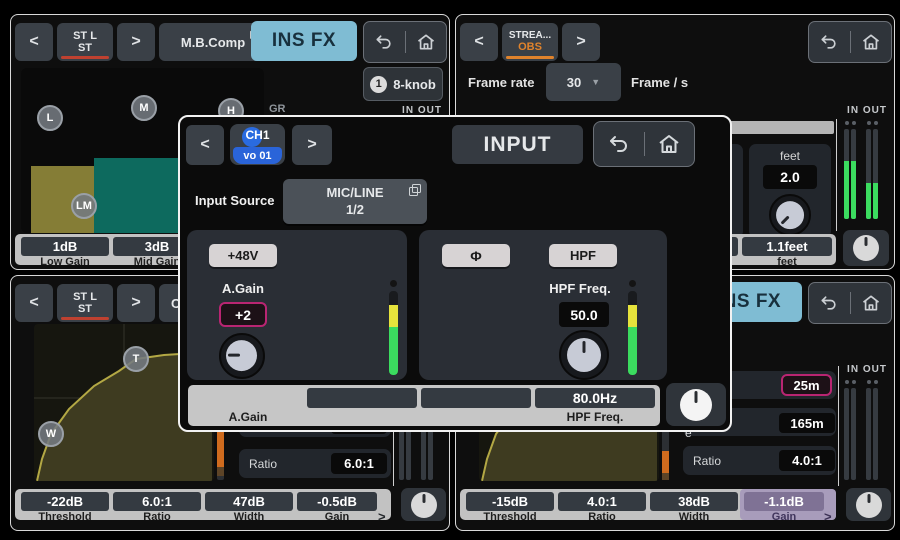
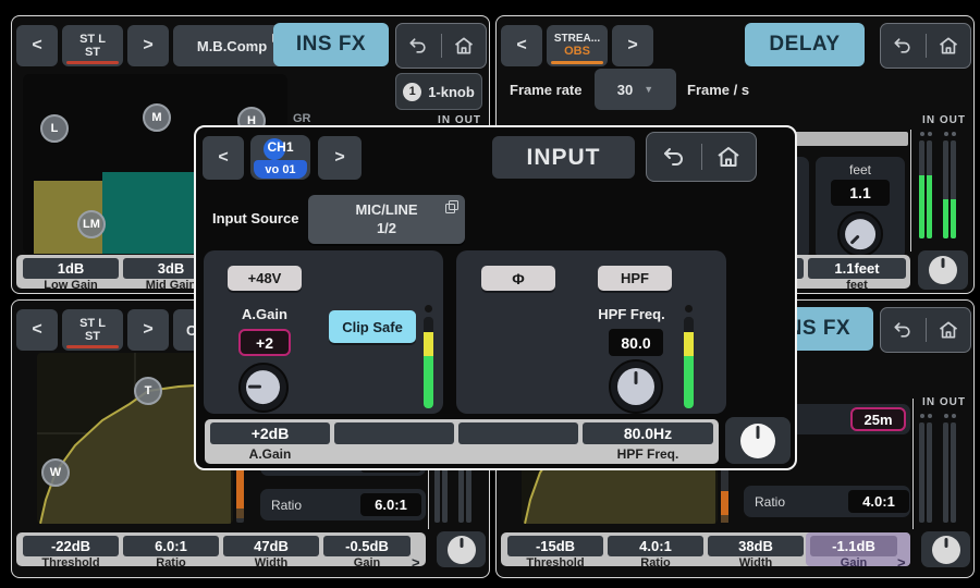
  <
  ST L
  ST
  >
  M.B.Comp
  INS FX
  1
- 8-knob
+ 1-knob
  GR
  IN OUT
  L
  M
  H
  LM
  1dB
  Low Gain
  3dB
  Mid Gain
  <
  STREA...
  OBS
  >
+ DELAY
  Frame rate
  30
  ▼
  Frame / s
  feet
- 2.0
+ 1.1
  IN OUT
  1.1feet
  feet
  <
  ST L
  ST
  >
  T
  W
  Ratio
  6.0:1
  -22dB
  Threshold
  6.0:1
  Ratio
  47dB
  Width
  -0.5dB
  Gain
  >
  25m
- e
- 165m
  Ratio
  4.0:1
  IN OUT
  -15dB
  Threshold
  4.0:1
  Ratio
  38dB
  Width
  -1.1dB
  Gain
  >
  <
  CH1
  vo 01
  >
  INPUT
  Input Source
  MIC/LINE
  1/2
  +48V
  A.Gain
  +2
+ Clip Safe
  Φ
  HPF
  HPF Freq.
- 50.0
+ 80.0
+ +2dB
  A.Gain
  80.0Hz
  HPF Freq.
